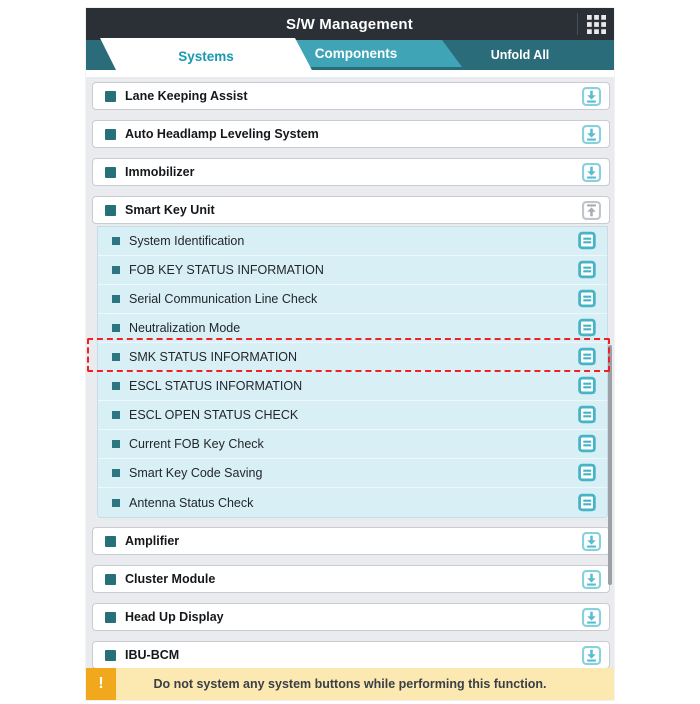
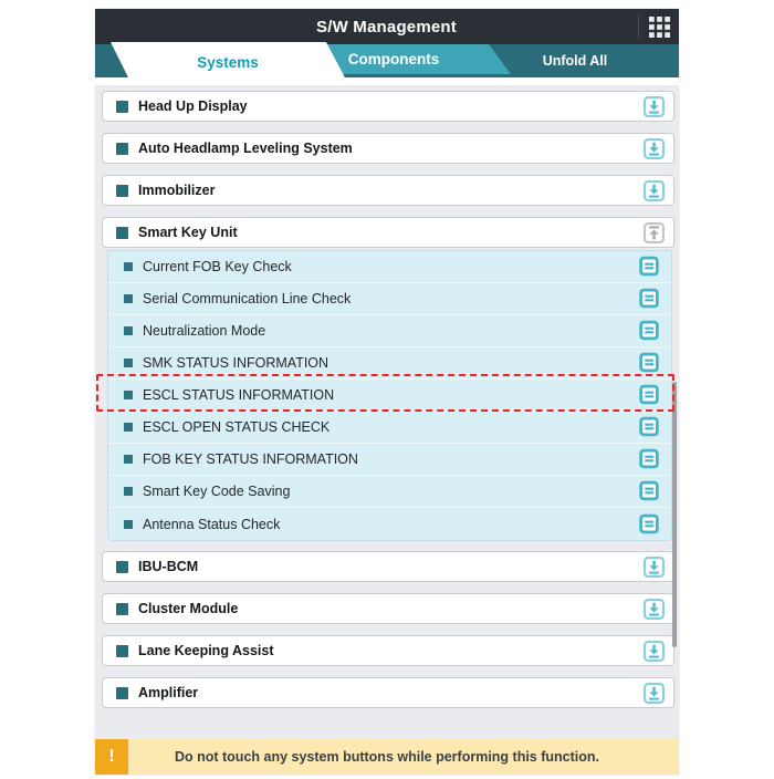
  S/W Management
  Components
  Systems
  Unfold All
- Lane Keeping Assist
+ Head Up Display
  Auto Headlamp Leveling System
  Immobilizer
  Smart Key Unit
- System Identification
- FOB KEY STATUS INFORMATION
+ Current FOB Key Check
  Serial Communication Line Check
  Neutralization Mode
  SMK STATUS INFORMATION
  ESCL STATUS INFORMATION
  ESCL OPEN STATUS CHECK
- Current FOB Key Check
+ FOB KEY STATUS INFORMATION
  Smart Key Code Saving
  Antenna Status Check
- Amplifier
+ IBU-BCM
  Cluster Module
- Head Up Display
+ Lane Keeping Assist
- IBU-BCM
+ Amplifier
  !
- Do not system any system buttons while performing this function.
+ Do not touch any system buttons while performing this function.
